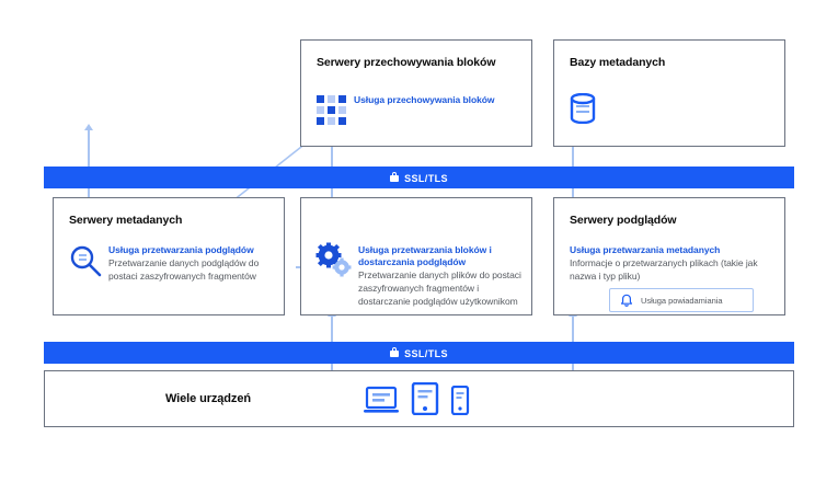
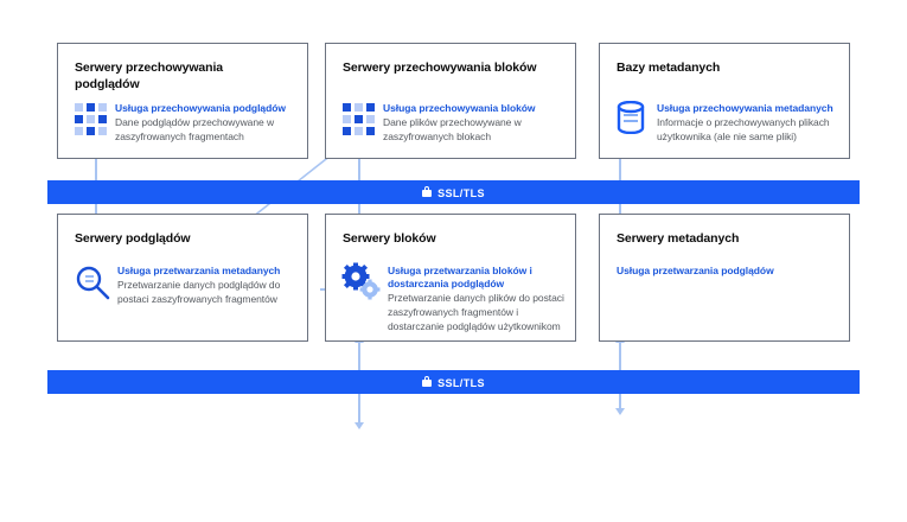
+ Serwery przechowywania podglądów
+ Usługa przechowywania podglądów
+ Dane podglądów przechowywane w zaszyfrowanych fragmentach
  Serwery przechowywania bloków
  Usługa przechowywania bloków
+ Dane plików przechowywane w zaszyfrowanych blokach
  Bazy metadanych
+ Usługa przechowywania metadanych
+ Informacje o przechowywanych plikach użytkownika (ale nie same pliki)
  SSL/TLS
- Serwery metadanych
+ Serwery podglądów
- Usługa przetwarzania podglądów
+ Usługa przetwarzania metadanych
  Przetwarzanie danych podglądów do postaci zaszyfrowanych fragmentów
+ Serwery bloków
  Usługa przetwarzania bloków i dostarczania podglądów
  Przetwarzanie danych plików do postaci zaszyfrowanych fragmentów i dostarczanie podglądów użytkownikom
- Serwery podglądów
+ Serwery metadanych
- Usługa przetwarzania metadanych
+ Usługa przetwarzania podglądów
- Informacje o przetwarzanych plikach (takie jak nazwa i typ pliku)
- Usługa powiadamiania
  SSL/TLS
- Wiele urządzeń
